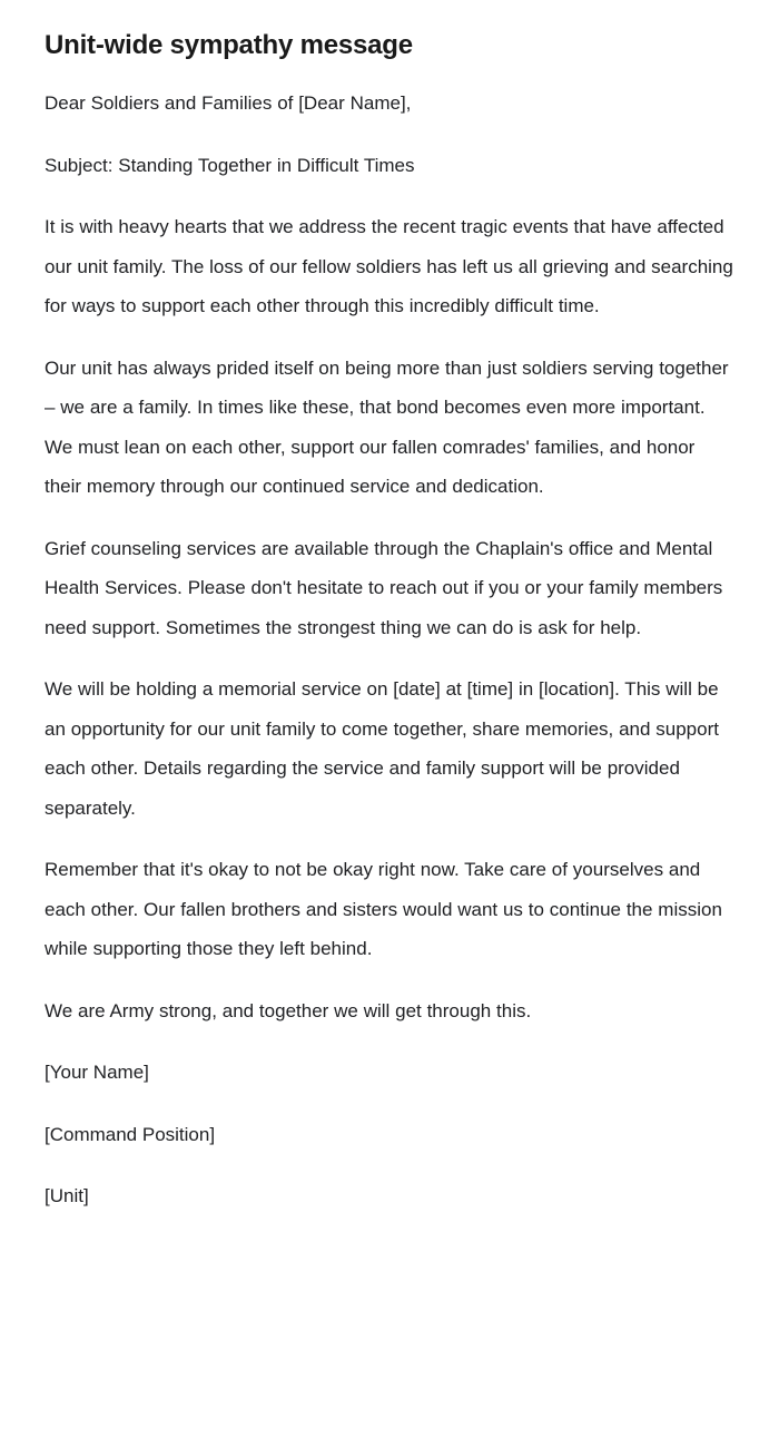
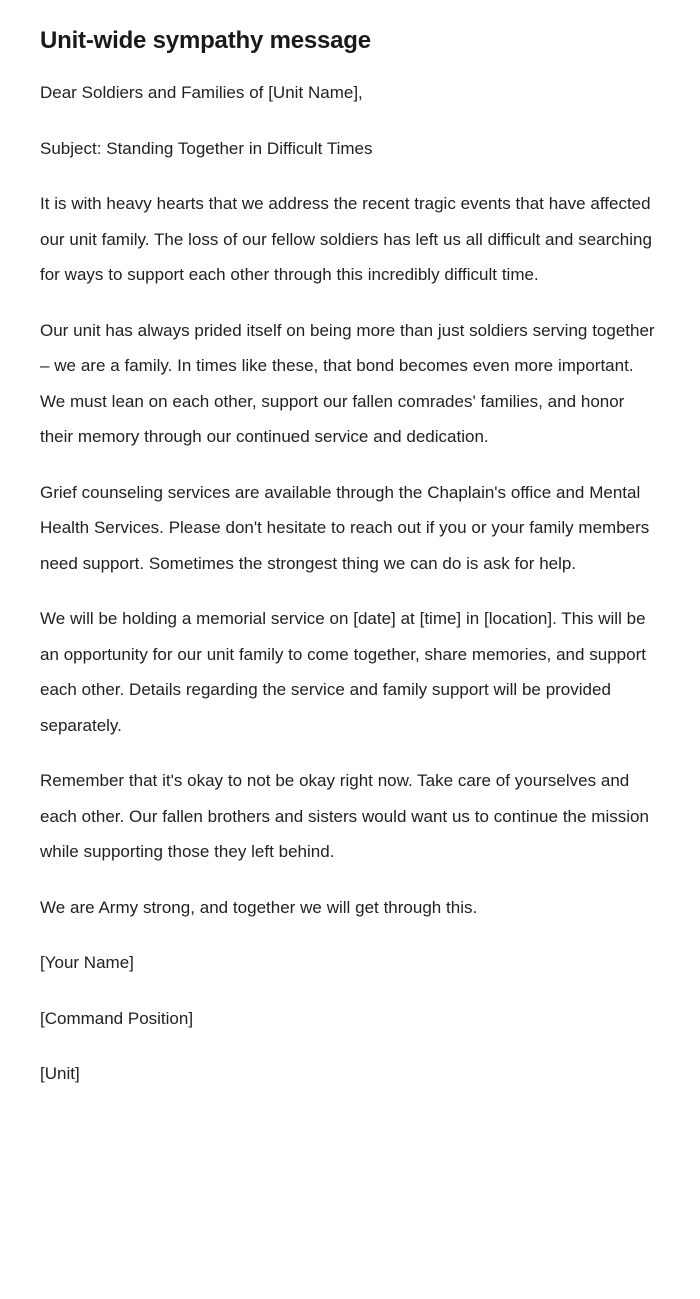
  Unit-wide sympathy message
- Dear Soldiers and Families of [Dear Name],
+ Dear Soldiers and Families of [Unit Name],
  Subject: Standing Together in Difficult Times
- It is with heavy hearts that we address the recent tragic events that have affected our unit family. The loss of our fellow soldiers has left us all grieving and searching for ways to support each other through this incredibly difficult time.
+ It is with heavy hearts that we address the recent tragic events that have affected our unit family. The loss of our fellow soldiers has left us all difficult and searching for ways to support each other through this incredibly difficult time.
  Our unit has always prided itself on being more than just soldiers serving together – we are a family. In times like these, that bond becomes even more important. We must lean on each other, support our fallen comrades' families, and honor their memory through our continued service and dedication.
  Grief counseling services are available through the Chaplain's office and Mental Health Services. Please don't hesitate to reach out if you or your family members need support. Sometimes the strongest thing we can do is ask for help.
  We will be holding a memorial service on [date] at [time] in [location]. This will be an opportunity for our unit family to come together, share memories, and support each other. Details regarding the service and family support will be provided separately.
  Remember that it's okay to not be okay right now. Take care of yourselves and each other. Our fallen brothers and sisters would want us to continue the mission while supporting those they left behind.
  We are Army strong, and together we will get through this.
  [Your Name]
  [Command Position]
  [Unit]
